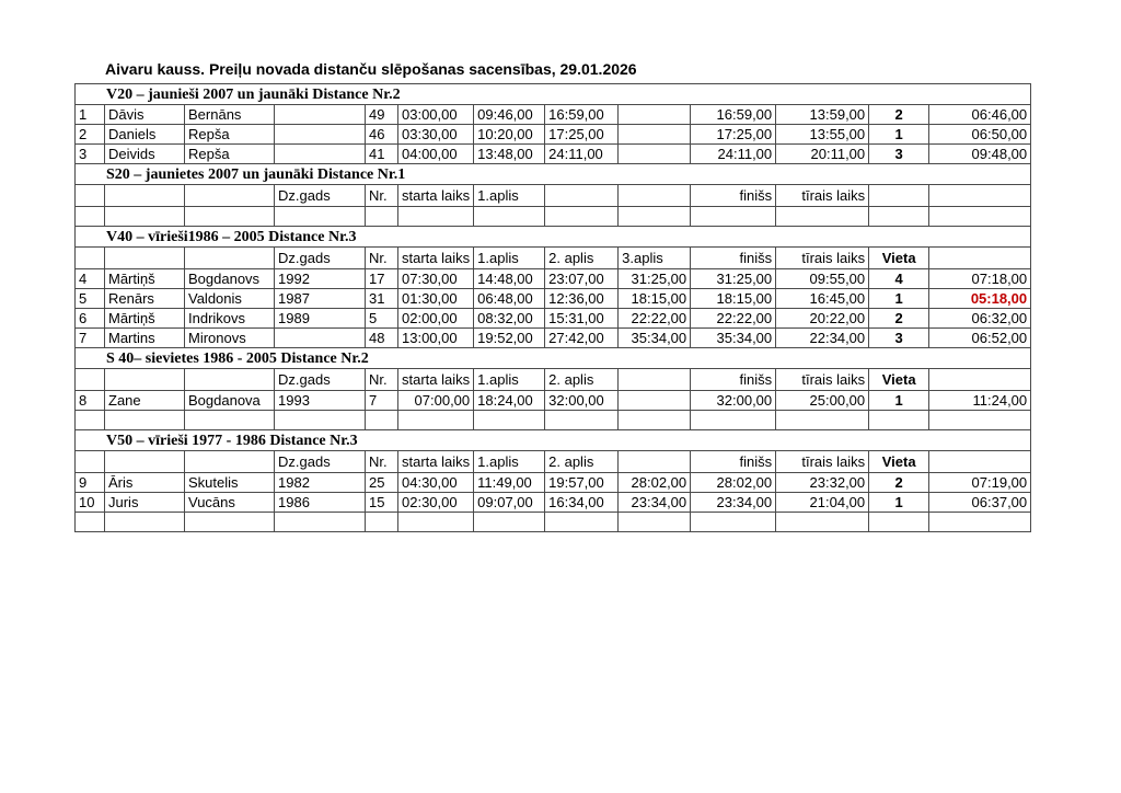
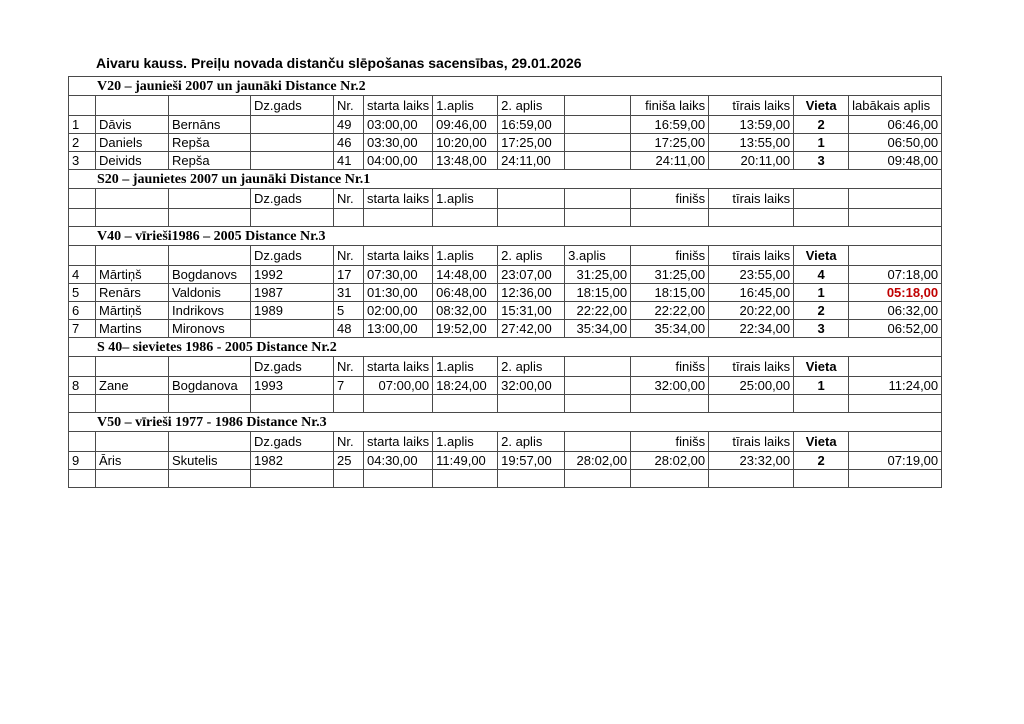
  Aivaru kauss. Preiļu novada distanču slēpošanas sacensības, 29.01.2026
  V20 – jaunieši 2007 un jaunāki Distance Nr.2
+ 			Dz.gads	Nr.	starta laiks	1.aplis	2. aplis		finiša laiks	tīrais laiks	Vieta	labākais aplis
  1	Dāvis	Bernāns		49	03:00,00	09:46,00	16:59,00		16:59,00	13:59,00	2	06:46,00
  2	Daniels	Repša		46	03:30,00	10:20,00	17:25,00		17:25,00	13:55,00	1	06:50,00
  3	Deivids	Repša		41	04:00,00	13:48,00	24:11,00		24:11,00	20:11,00	3	09:48,00
  S20 – jaunietes 2007 un jaunāki Distance Nr.1
  			Dz.gads	Nr.	starta laiks	1.aplis			finišs	tīrais laiks
  V40 – vīrieši1986 – 2005 Distance Nr.3
  			Dz.gads	Nr.	starta laiks	1.aplis	2. aplis	3.aplis	finišs	tīrais laiks	Vieta
- 4	Mārtiņš	Bogdanovs	1992	17	07:30,00	14:48,00	23:07,00	31:25,00	31:25,00	09:55,00	4	07:18,00
+ 4	Mārtiņš	Bogdanovs	1992	17	07:30,00	14:48,00	23:07,00	31:25,00	31:25,00	23:55,00	4	07:18,00
  5	Renārs	Valdonis	1987	31	01:30,00	06:48,00	12:36,00	18:15,00	18:15,00	16:45,00	1	05:18,00
  6	Mārtiņš	Indrikovs	1989	5	02:00,00	08:32,00	15:31,00	22:22,00	22:22,00	20:22,00	2	06:32,00
  7	Martins	Mironovs		48	13:00,00	19:52,00	27:42,00	35:34,00	35:34,00	22:34,00	3	06:52,00
  S 40– sievietes 1986 - 2005 Distance Nr.2
  			Dz.gads	Nr.	starta laiks	1.aplis	2. aplis		finišs	tīrais laiks	Vieta
  8	Zane	Bogdanova	1993	7	07:00,00	18:24,00	32:00,00		32:00,00	25:00,00	1	11:24,00
  V50 – vīrieši 1977 - 1986 Distance Nr.3
  			Dz.gads	Nr.	starta laiks	1.aplis	2. aplis		finišs	tīrais laiks	Vieta
  9	Āris	Skutelis	1982	25	04:30,00	11:49,00	19:57,00	28:02,00	28:02,00	23:32,00	2	07:19,00
- 10	Juris	Vucāns	1986	15	02:30,00	09:07,00	16:34,00	23:34,00	23:34,00	21:04,00	1	06:37,00
